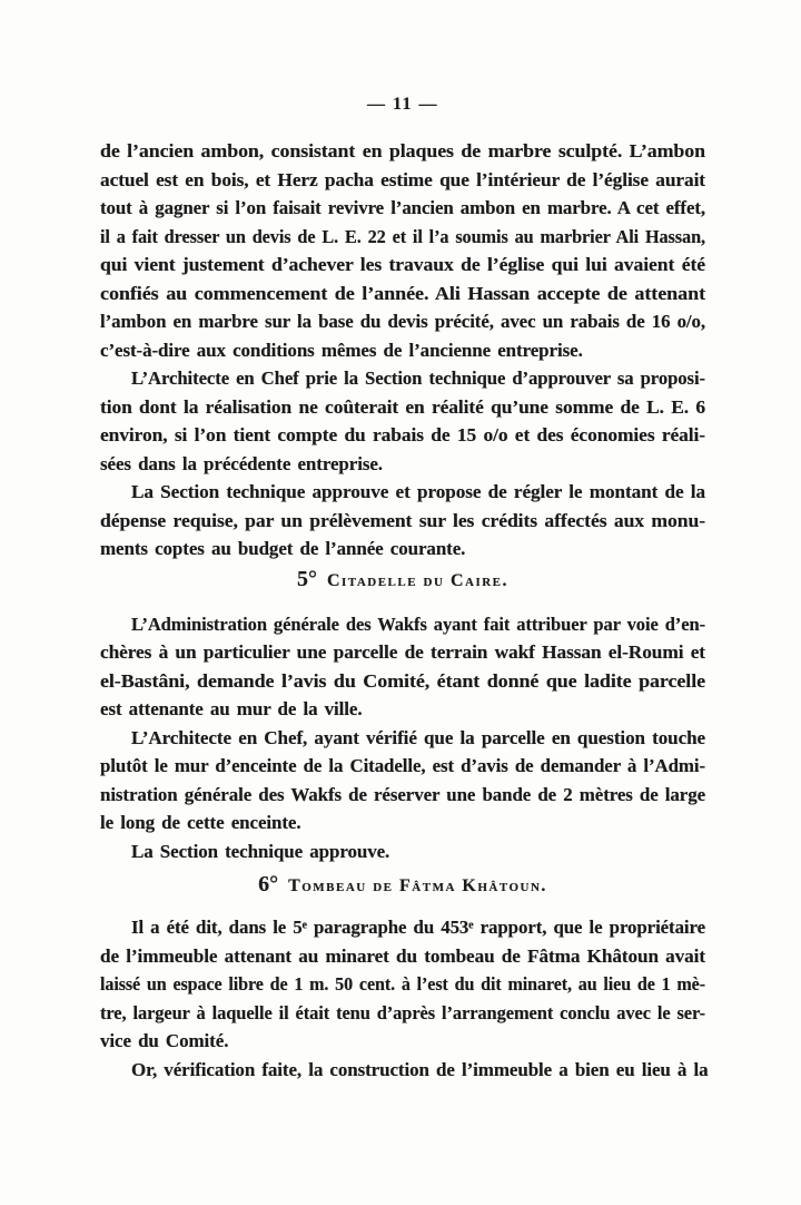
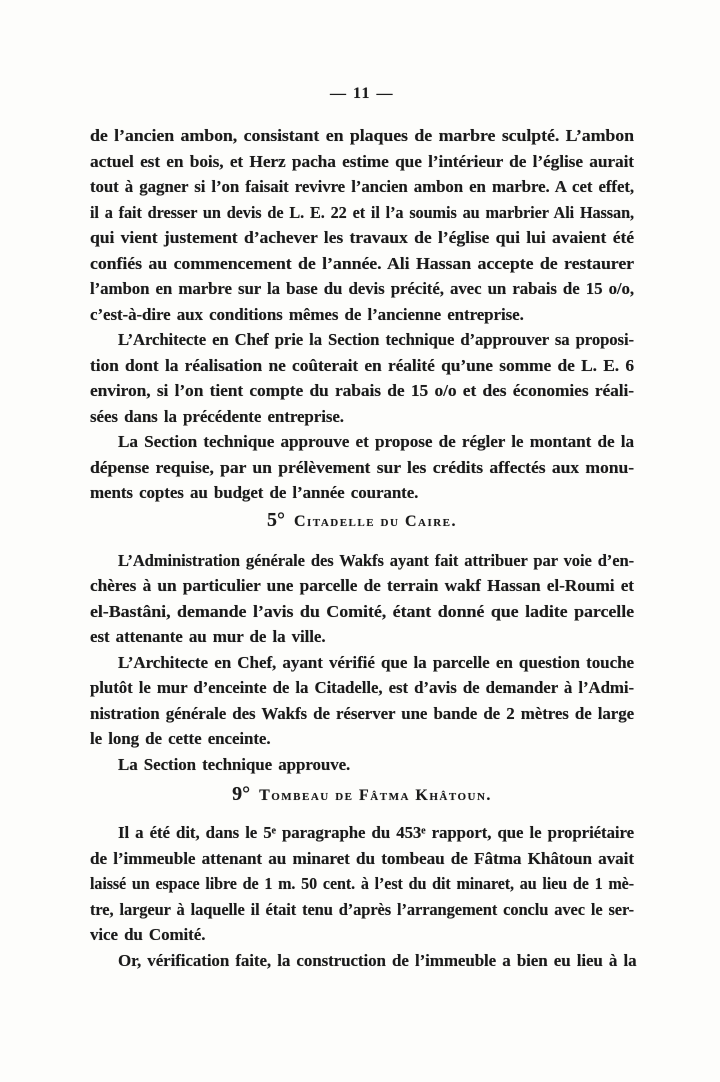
  — 11 —
  de l’ancien ambon, consistant en plaques de marbre sculpté. L’ambon
  actuel est en bois, et Herz pacha estime que l’intérieur de l’église aurait
  tout à gagner si l’on faisait revivre l’ancien ambon en marbre. A cet effet,
  il a fait dresser un devis de L. E. 22 et il l’a soumis au marbrier Ali Hassan,
  qui vient justement d’achever les travaux de l’église qui lui avaient été
- confiés au commencement de l’année. Ali Hassan accepte de attenant
+ confiés au commencement de l’année. Ali Hassan accepte de restaurer
- l’ambon en marbre sur la base du devis précité, avec un rabais de 16 o/o,
+ l’ambon en marbre sur la base du devis précité, avec un rabais de 15 o/o,
  c’est-à-dire aux conditions mêmes de l’ancienne entreprise.
  L’Architecte en Chef prie la Section technique d’approuver sa proposi-
  tion dont la réalisation ne coûterait en réalité qu’une somme de L. E. 6
  environ, si l’on tient compte du rabais de 15 o/o et des économies réali-
  sées dans la précédente entreprise.
  La Section technique approuve et propose de régler le montant de la
  dépense requise, par un prélèvement sur les crédits affectés aux monu-
  ments coptes au budget de l’année courante.
  5° Citadelle du Caire.
  L’Administration générale des Wakfs ayant fait attribuer par voie d’en-
  chères à un particulier une parcelle de terrain wakf Hassan el-Roumi et
  el-Bastâni, demande l’avis du Comité, étant donné que ladite parcelle
  est attenante au mur de la ville.
  L’Architecte en Chef, ayant vérifié que la parcelle en question touche
  plutôt le mur d’enceinte de la Citadelle, est d’avis de demander à l’Admi-
  nistration générale des Wakfs de réserver une bande de 2 mètres de large
  le long de cette enceinte.
  La Section technique approuve.
- 6° Tombeau de Fâtma Khâtoun.
+ 9° Tombeau de Fâtma Khâtoun.
  Il a été dit, dans le 5ᵉ paragraphe du 453ᵉ rapport, que le propriétaire
  de l’immeuble attenant au minaret du tombeau de Fâtma Khâtoun avait
  laissé un espace libre de 1 m. 50 cent. à l’est du dit minaret, au lieu de 1 mè-
  tre, largeur à laquelle il était tenu d’après l’arrangement conclu avec le ser-
  vice du Comité.
  Or, vérification faite, la construction de l’immeuble a bien eu lieu à la
